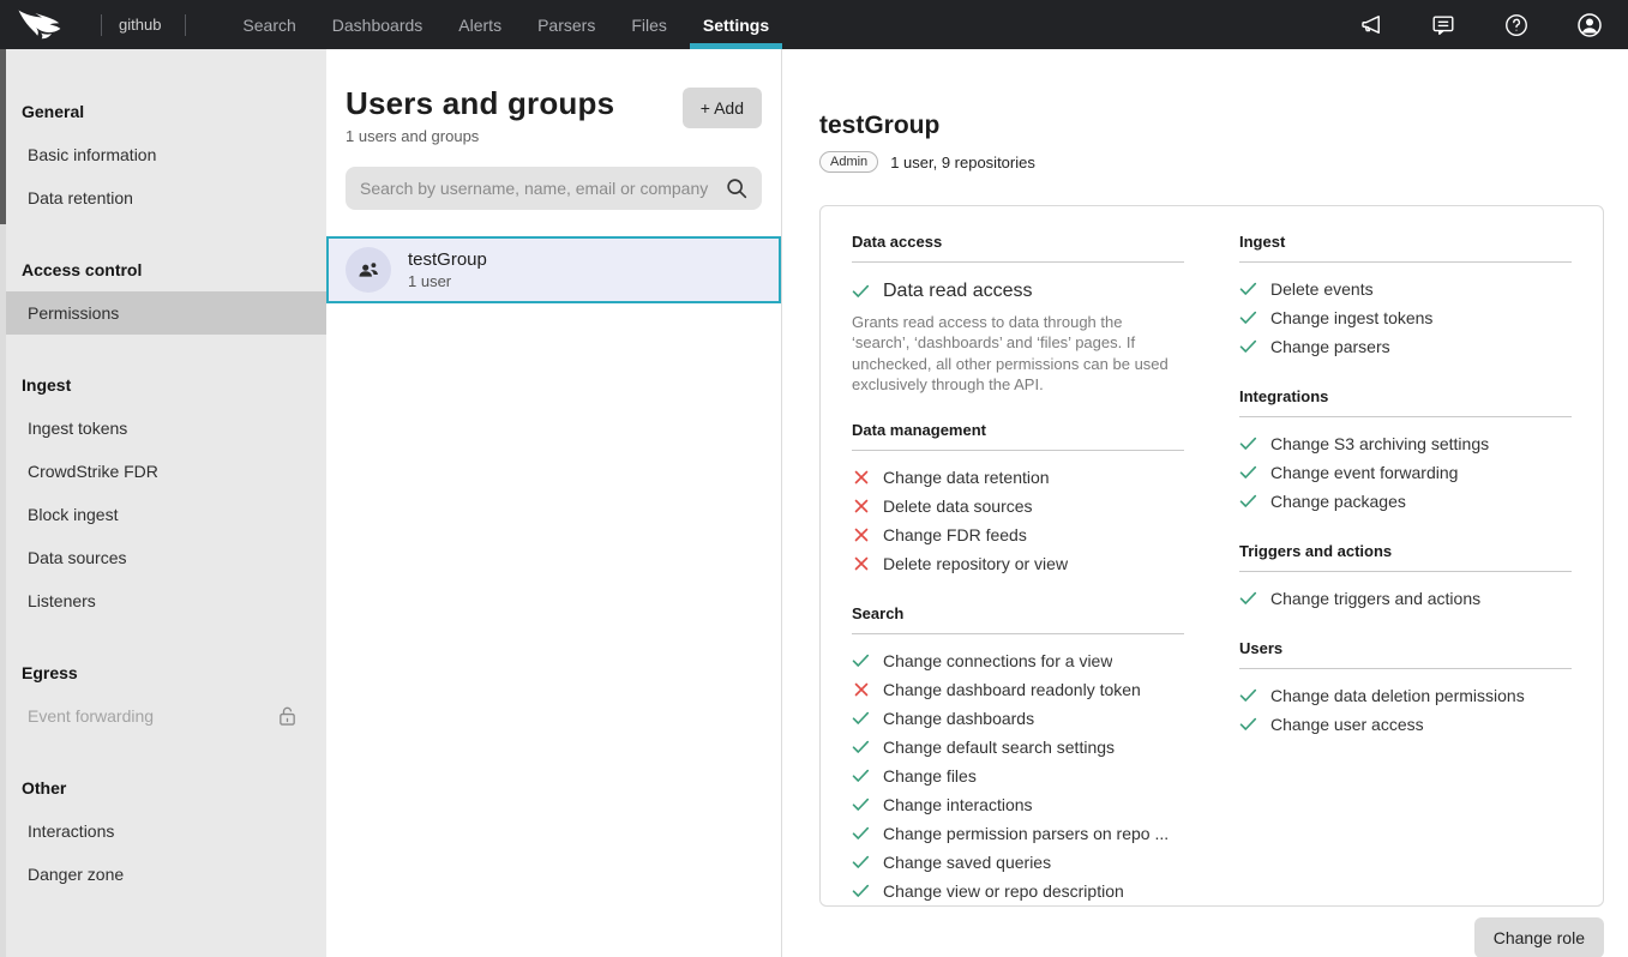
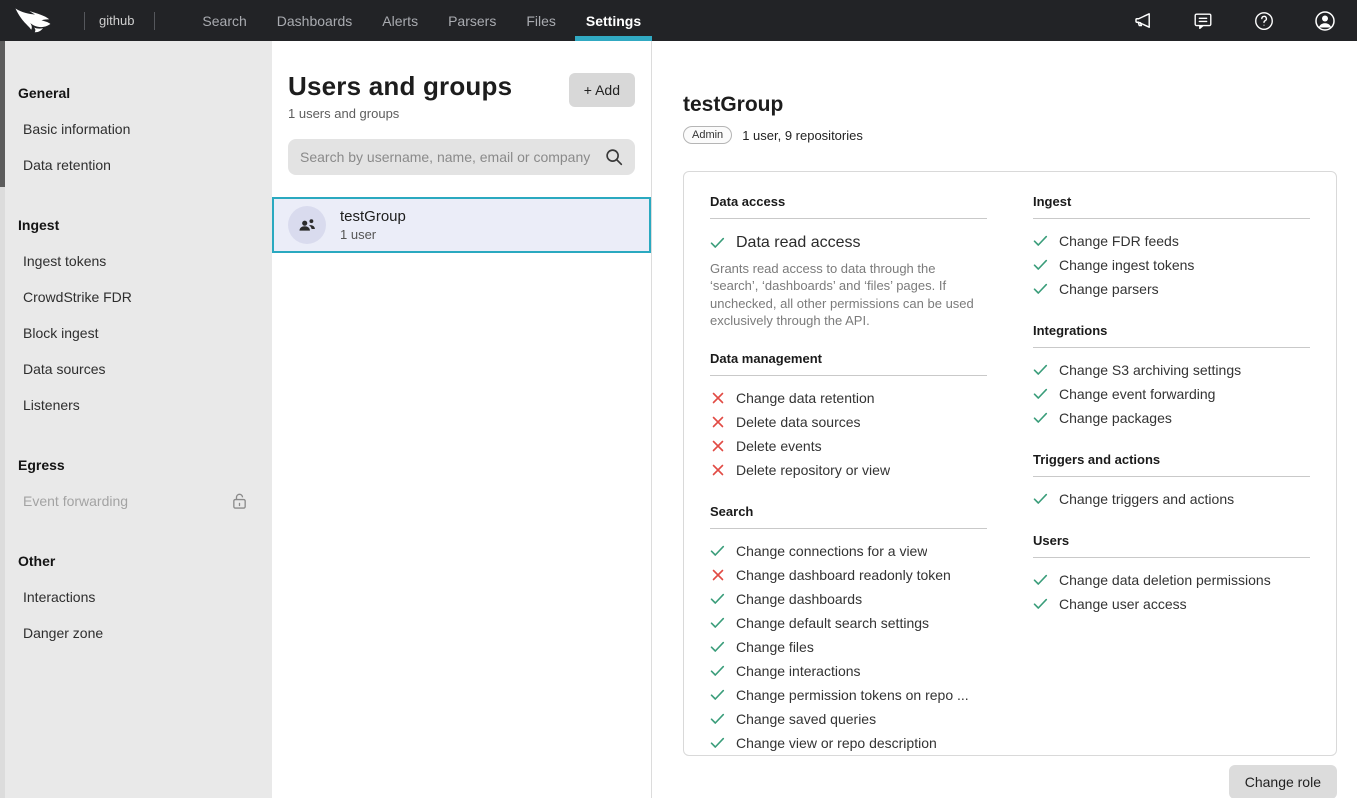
  github
  Search
  Dashboards
  Alerts
  Parsers
  Files
  Settings
  General
  Basic information
  Data retention
- Access control
- Permissions
  Ingest
  Ingest tokens
  CrowdStrike FDR
  Block ingest
  Data sources
  Listeners
  Egress
  Event forwarding
  Other
  Interactions
  Danger zone
  Users and groups
  1 users and groups
  + Add
  Search by username, name, email or company
  testGroup
  1 user
  testGroup
  Admin
  1 user, 9 repositories
  Data access
  Data read access
  Grants read access to data through the ‘search’, ‘dashboards’ and ‘files’ pages. If unchecked, all other permissions can be used exclusively through the API.
  Data management
  Change data retention
  Delete data sources
- Change FDR feeds
+ Delete events
  Delete repository or view
  Search
  Change connections for a view
  Change dashboard readonly token
  Change dashboards
  Change default search settings
  Change files
  Change interactions
- Change permission parsers on repo ...
+ Change permission tokens on repo ...
  Change saved queries
  Change view or repo description
  Ingest
- Delete events
+ Change FDR feeds
  Change ingest tokens
  Change parsers
  Integrations
  Change S3 archiving settings
  Change event forwarding
  Change packages
  Triggers and actions
  Change triggers and actions
  Users
  Change data deletion permissions
  Change user access
  Change role
